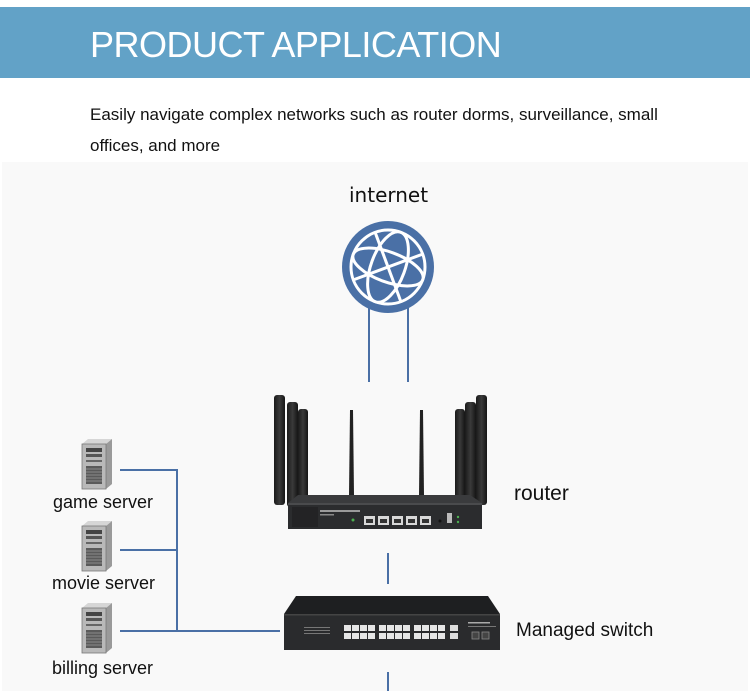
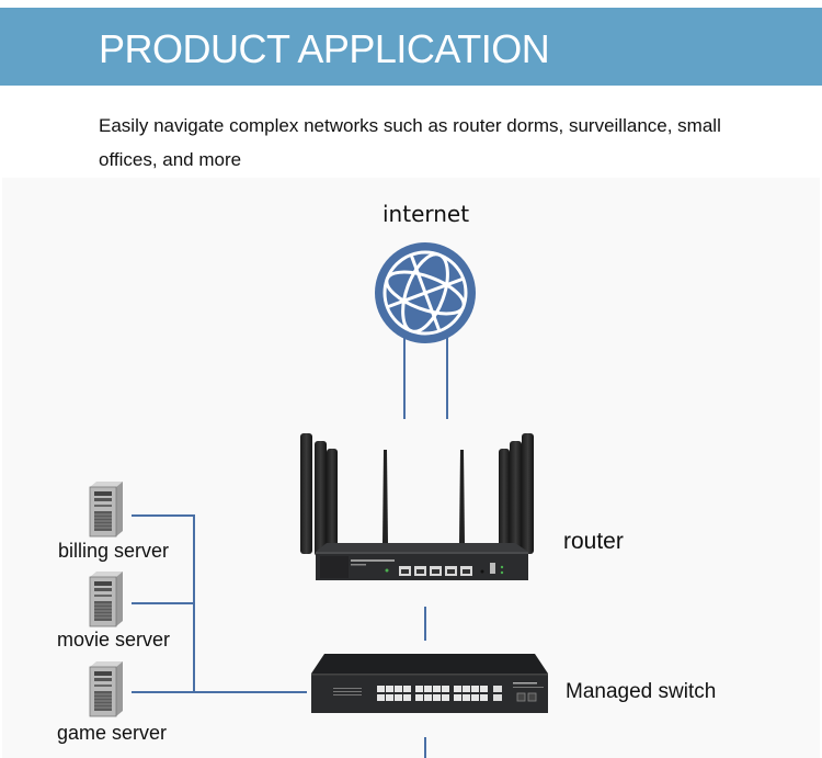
  PRODUCT APPLICATION
  Easily navigate complex networks such as router dorms, surveillance, small offices, and more
  internet
  router
  Managed switch
- game server
+ billing server
  movie server
- billing server
+ game server
